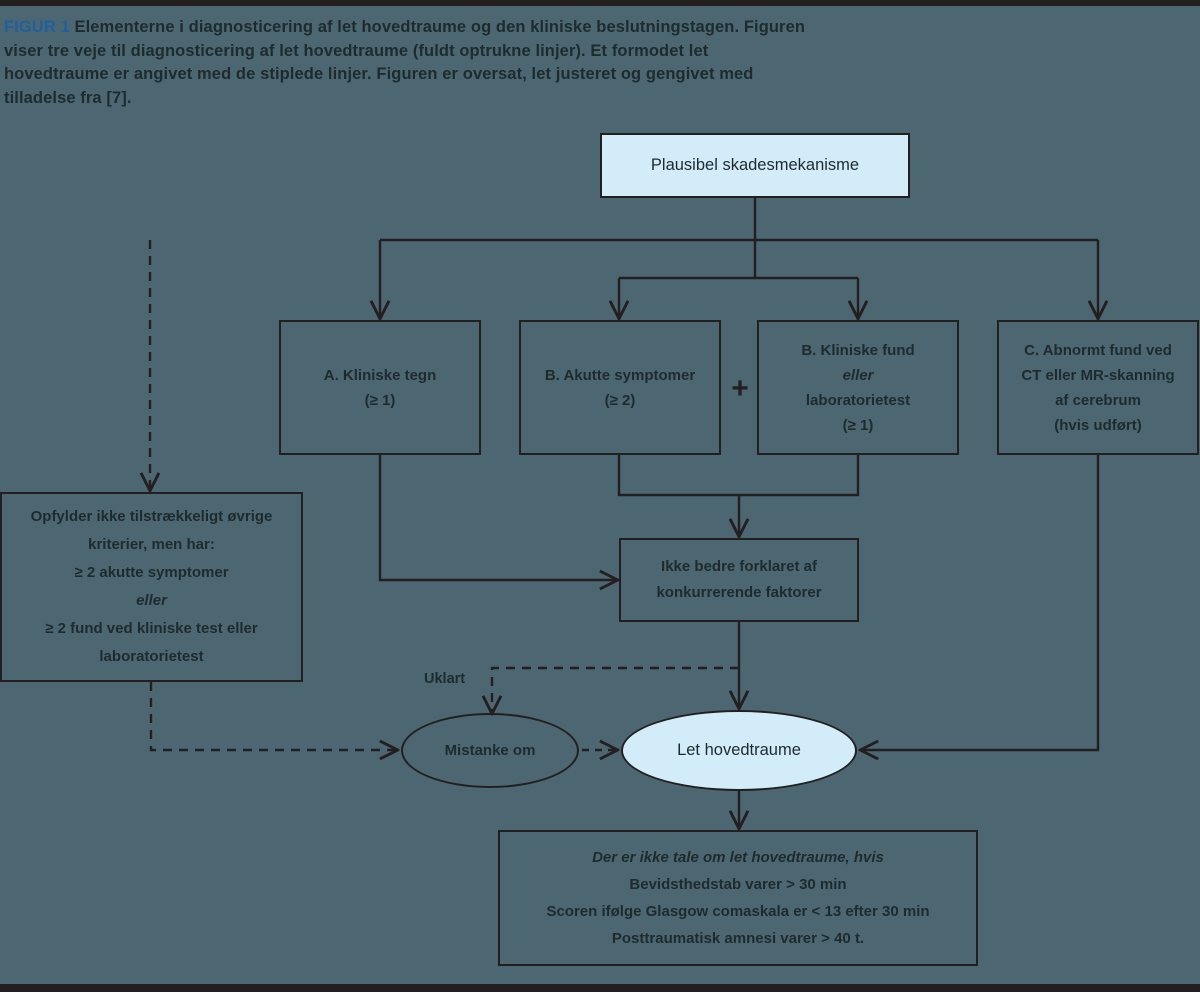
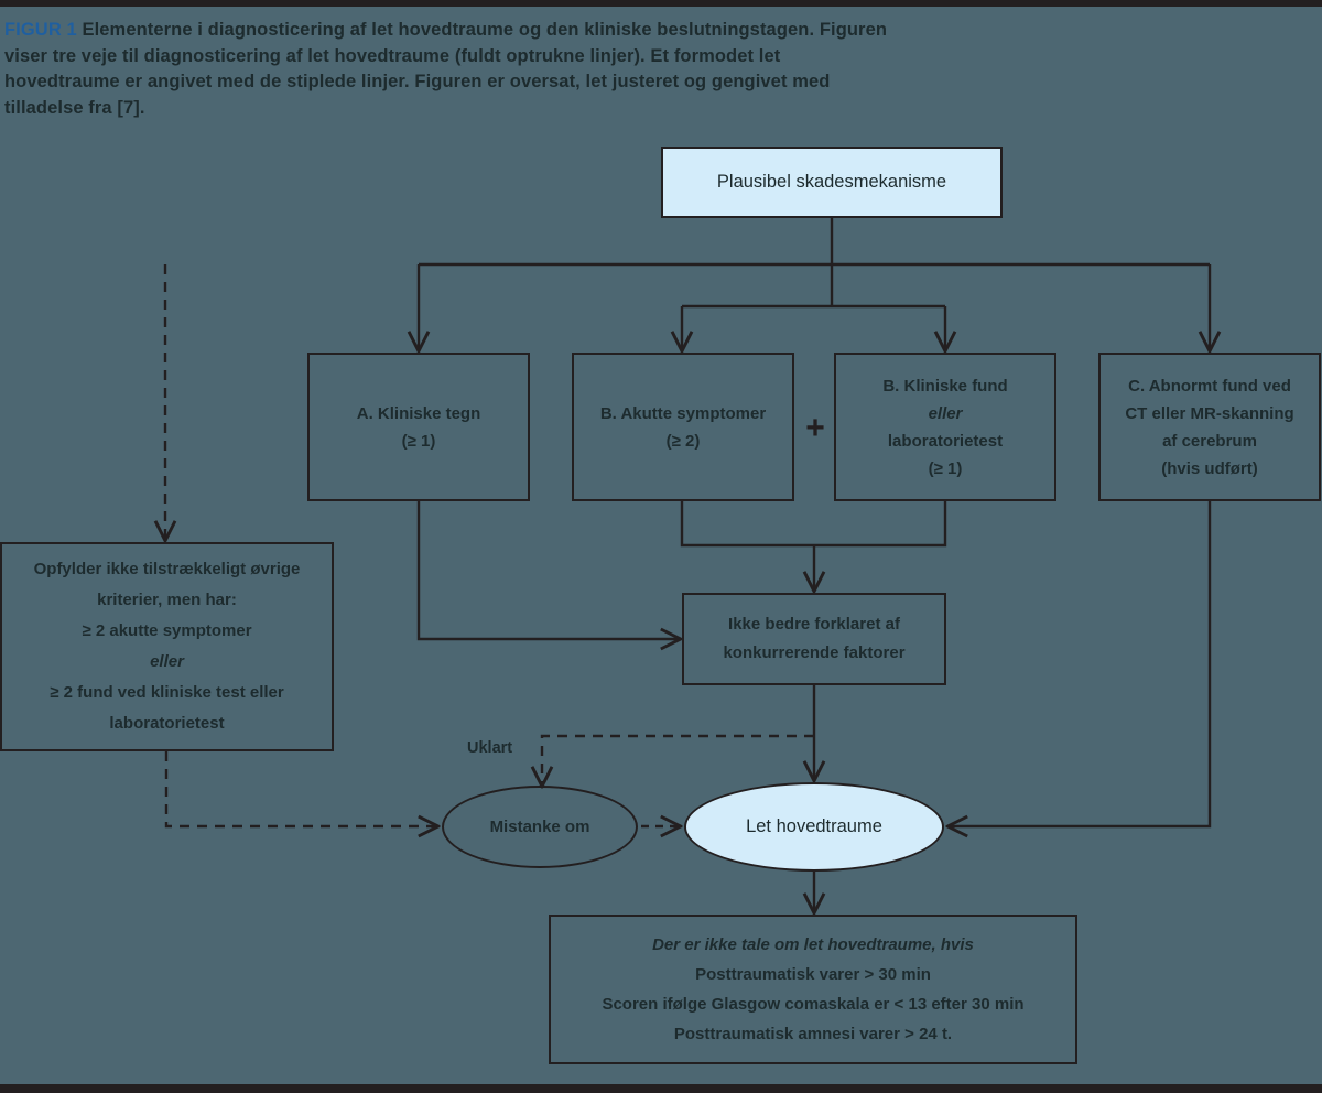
  FIGUR 1 Elementerne i diagnosticering af let hovedtraume og den kliniske beslutningstagen. Figuren viser tre veje til diagnosticering af let hovedtraume (fuldt optrukne linjer). Et formodet let hovedtraume er angivet med de stiplede linjer. Figuren er oversat, let justeret og gengivet med tilladelse fra [7].
  Plausibel skadesmekanisme
  A. Kliniske tegn
  (≥ 1)
  B. Akutte symptomer
  (≥ 2)
  +
  B. Kliniske fund
  eller
  laboratorietest
  (≥ 1)
  C. Abnormt fund ved
  CT eller MR-skanning
  af cerebrum
  (hvis udført)
  Opfylder ikke tilstrækkeligt øvrige
  kriterier, men har:
  ≥ 2 akutte symptomer
  eller
  ≥ 2 fund ved kliniske test eller
  laboratorietest
  Ikke bedre forklaret af
  konkurrerende faktorer
  Uklart
  Mistanke om
  Let hovedtraume
  Der er ikke tale om let hovedtraume, hvis
- Bevidsthedstab varer > 30 min
+ Posttraumatisk varer > 30 min
  Scoren ifølge Glasgow comaskala er < 13 efter 30 min
- Posttraumatisk amnesi varer > 40 t.
+ Posttraumatisk amnesi varer > 24 t.
